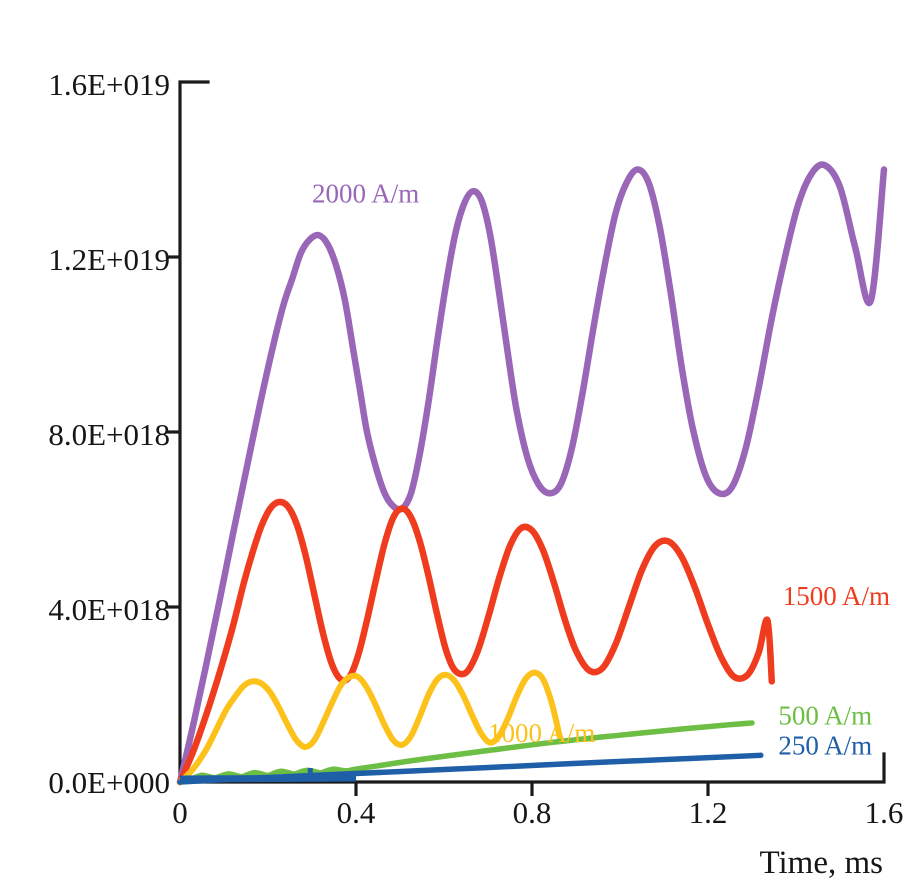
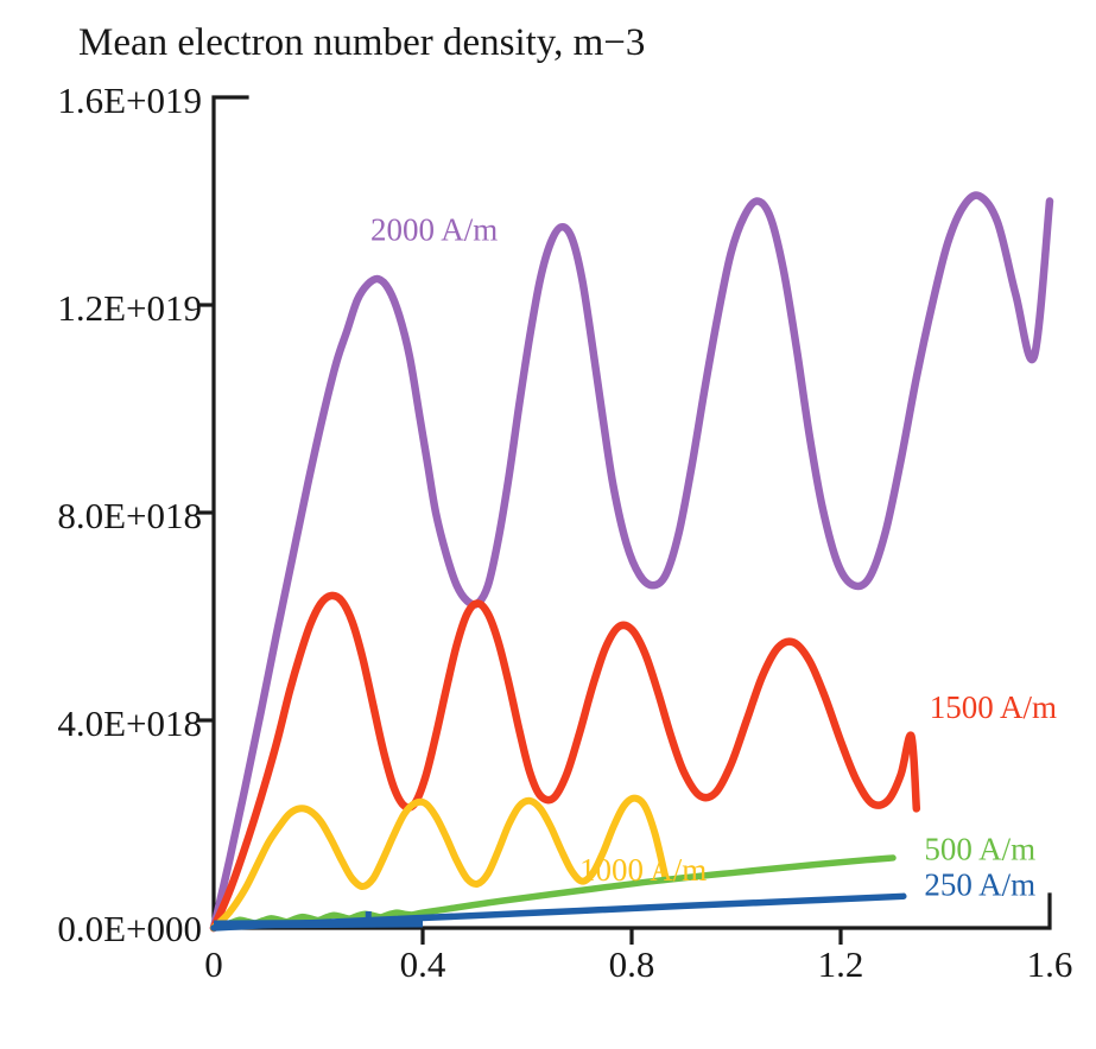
+ Mean electron number density, m−3
  1.6E+019
  1.2E+019
  8.0E+018
  4.0E+018
  0.0E+000
  0
  0.4
  0.8
  1.2
  1.6
- Time, ms
  2000 A/m
  1500 A/m
  1000 A/m
  500 A/m
  250 A/m
